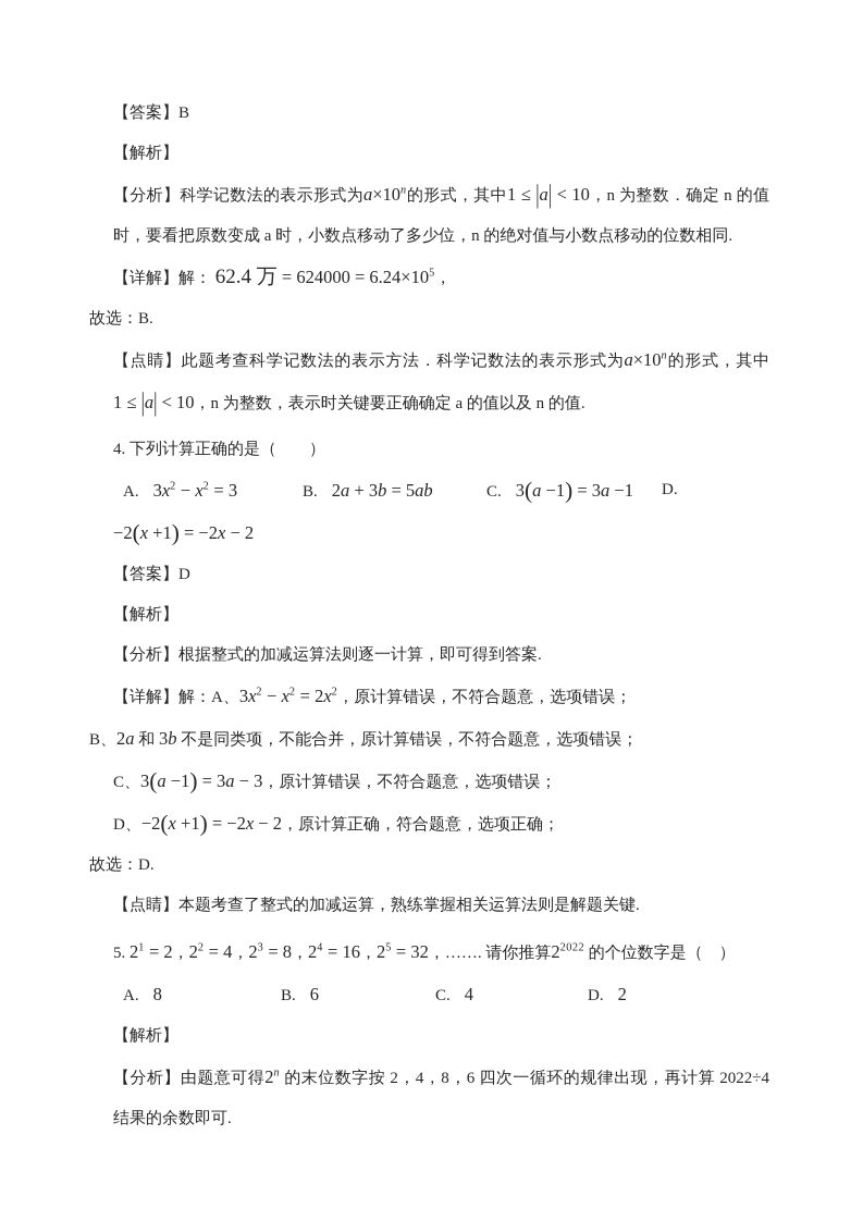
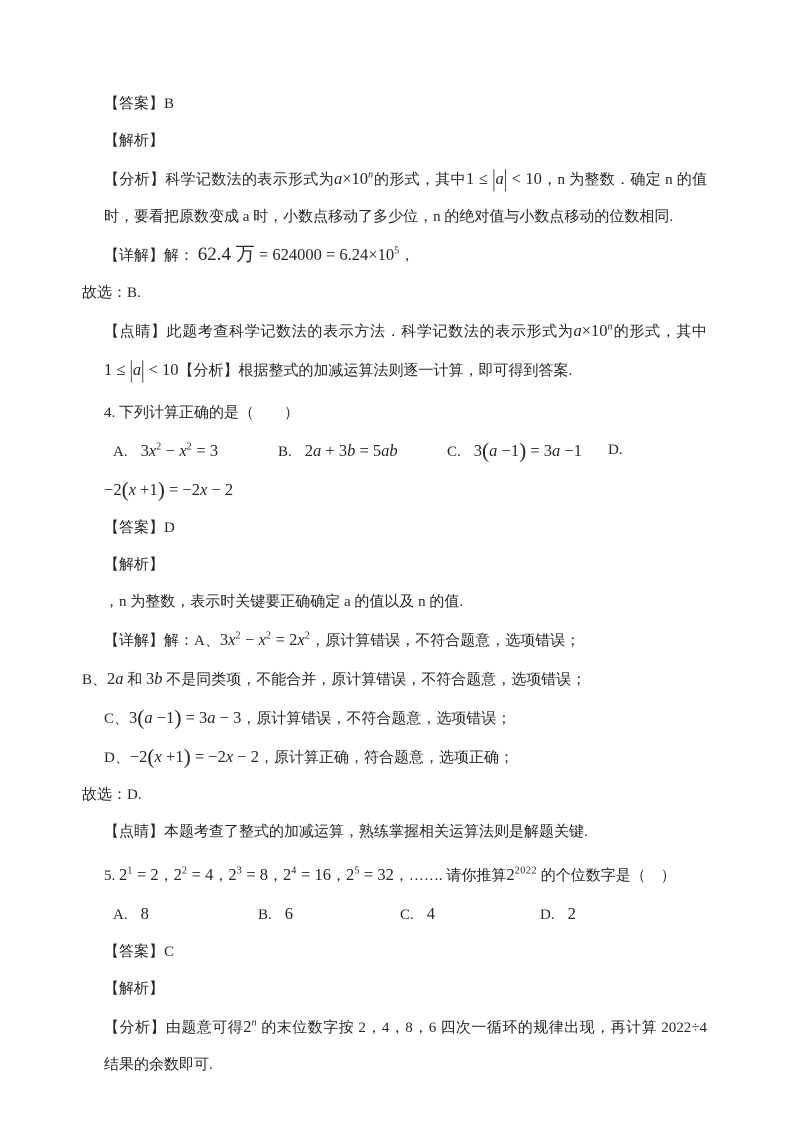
  【答案】B
  【解析】
  【分析】科学记数法的表示形式为a×10n的形式，其中1 ≤ |a| < 10，n 为整数．确定 n 的值时，要看把原数变成 a 时，小数点移动了多少位，n 的绝对值与小数点移动的位数相同.
  【详解】解： 62.4 万 = 624000 = 6.24×105，
  故选：B.
- 【点睛】此题考查科学记数法的表示方法．科学记数法的表示形式为a×10n的形式，其中1 ≤ |a| < 10，n 为整数，表示时关键要正确确定 a 的值以及 n 的值.
+ 【点睛】此题考查科学记数法的表示方法．科学记数法的表示形式为a×10n的形式，其中1 ≤ |a| < 10【分析】根据整式的加减运算法则逐一计算，即可得到答案.
  4. 下列计算正确的是（ ）
  A. 3x2 − x2 = 3
  B. 2a + 3b = 5ab
  C. 3(a −1) = 3a −1
  D.
  −2(x +1) = −2x − 2
  【答案】D
  【解析】
- 【分析】根据整式的加减运算法则逐一计算，即可得到答案.
+ ，n 为整数，表示时关键要正确确定 a 的值以及 n 的值.
  【详解】解：A、3x2 − x2 = 2x2，原计算错误，不符合题意，选项错误；
  B、2a 和 3b 不是同类项，不能合并，原计算错误，不符合题意，选项错误；
  C、3(a −1) = 3a − 3，原计算错误，不符合题意，选项错误；
  D、−2(x +1) = −2x − 2，原计算正确，符合题意，选项正确；
  故选：D.
  【点睛】本题考查了整式的加减运算，熟练掌握相关运算法则是解题关键.
  5. 21 = 2，22 = 4，23 = 8，24 = 16，25 = 32，……. 请你推算22022 的个位数字是（ ）
  A. 8
  B. 6
  C. 4
  D. 2
+ 【答案】C
  【解析】
  【分析】由题意可得2n 的末位数字按 2，4，8，6 四次一循环的规律出现，再计算 2022÷4 结果的余数即可.
